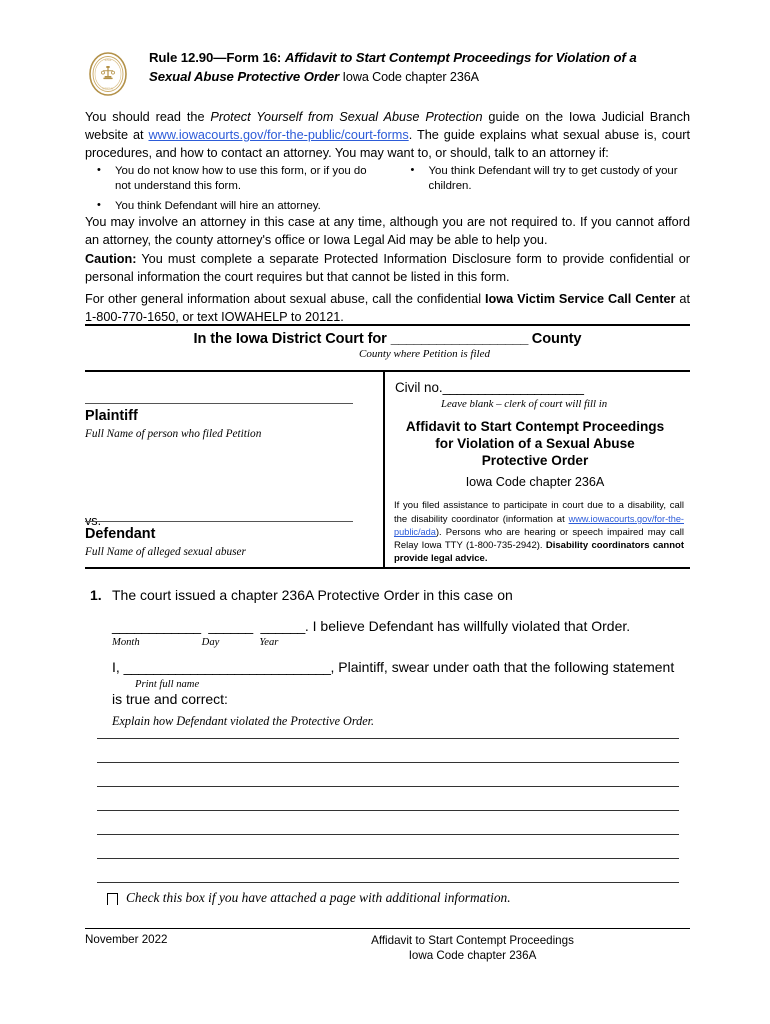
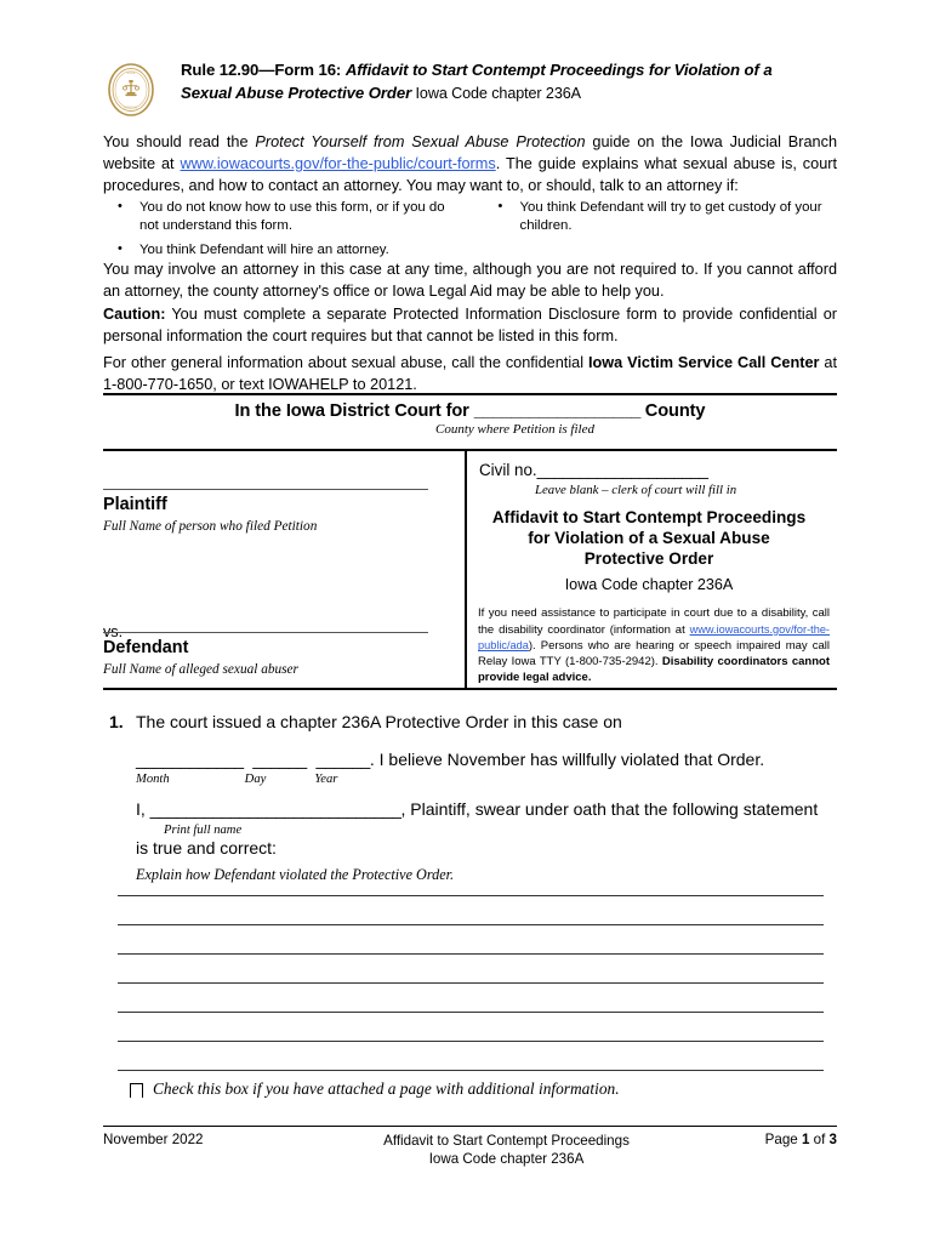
  Rule 12.90—Form 16: Affidavit to Start Contempt Proceedings for Violation of a
  Sexual Abuse Protective Order Iowa Code chapter 236A
  You should read the Protect Yourself from Sexual Abuse Protection guide on the Iowa Judicial Branch website at www.iowacourts.gov/for-the-public/court-forms. The guide explains what sexual abuse is, court procedures, and how to contact an attorney. You may want to, or should, talk to an attorney if:
  You do not know how to use this form, or if you do not understand this form.
  You think Defendant will hire an attorney.
  You think Defendant will try to get custody of your children.
  You may involve an attorney in this case at any time, although you are not required to. If you cannot afford an attorney, the county attorney's office or Iowa Legal Aid may be able to help you.
  Caution: You must complete a separate Protected Information Disclosure form to provide confidential or personal information the court requires but that cannot be listed in this form.
  For other general information about sexual abuse, call the confidential Iowa Victim Service Call Center at 1-800-770-1650, or text IOWAHELP to 20121.
  In the Iowa District Court for __________________ County
  County where Petition is filed
  Plaintiff
  Full Name of person who filed Petition
  vs.
  Defendant
  Full Name of alleged sexual abuser
  Civil no.____________________
  Leave blank – clerk of court will fill in
  Affidavit to Start Contempt Proceedings
  for Violation of a Sexual Abuse
  Protective Order
  Iowa Code chapter 236A
- If you filed assistance to participate in court due to a disability, call the disability coordinator (information at www.iowacourts.gov/for-the-public/ada). Persons who are hearing or speech impaired may call Relay Iowa TTY (1-800-735-2942). Disability coordinators cannot provide legal advice.
+ If you need assistance to participate in court due to a disability, call the disability coordinator (information at www.iowacourts.gov/for-the-public/ada). Persons who are hearing or speech impaired may call Relay Iowa TTY (1-800-735-2942). Disability coordinators cannot provide legal advice.
  1.
  The court issued a chapter 236A Protective Order in this case on
- ____________ ______ ______. I believe Defendant has willfully violated that Order.
+ ____________ ______ ______. I believe November has willfully violated that Order.
  Month Day Year
  I, ____________________________, Plaintiff, swear under oath that the following statement
  Print full name
  is true and correct:
  Explain how Defendant violated the Protective Order.
  Check this box if you have attached a page with additional information.
  November 2022
  Affidavit to Start Contempt Proceedings
  Iowa Code chapter 236A
+ Page 1 of 3
